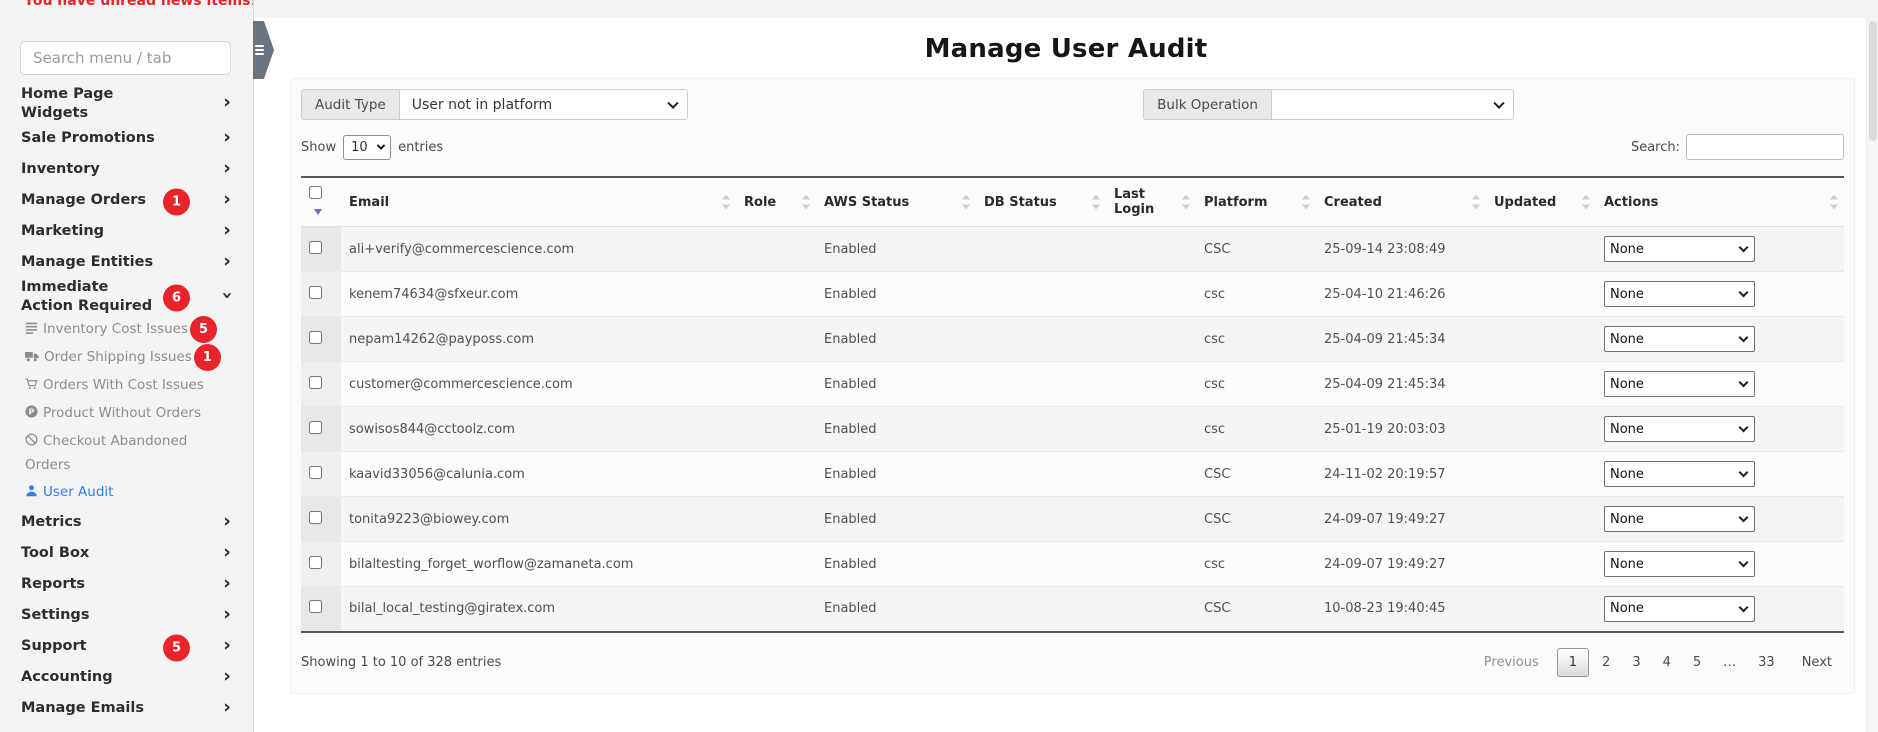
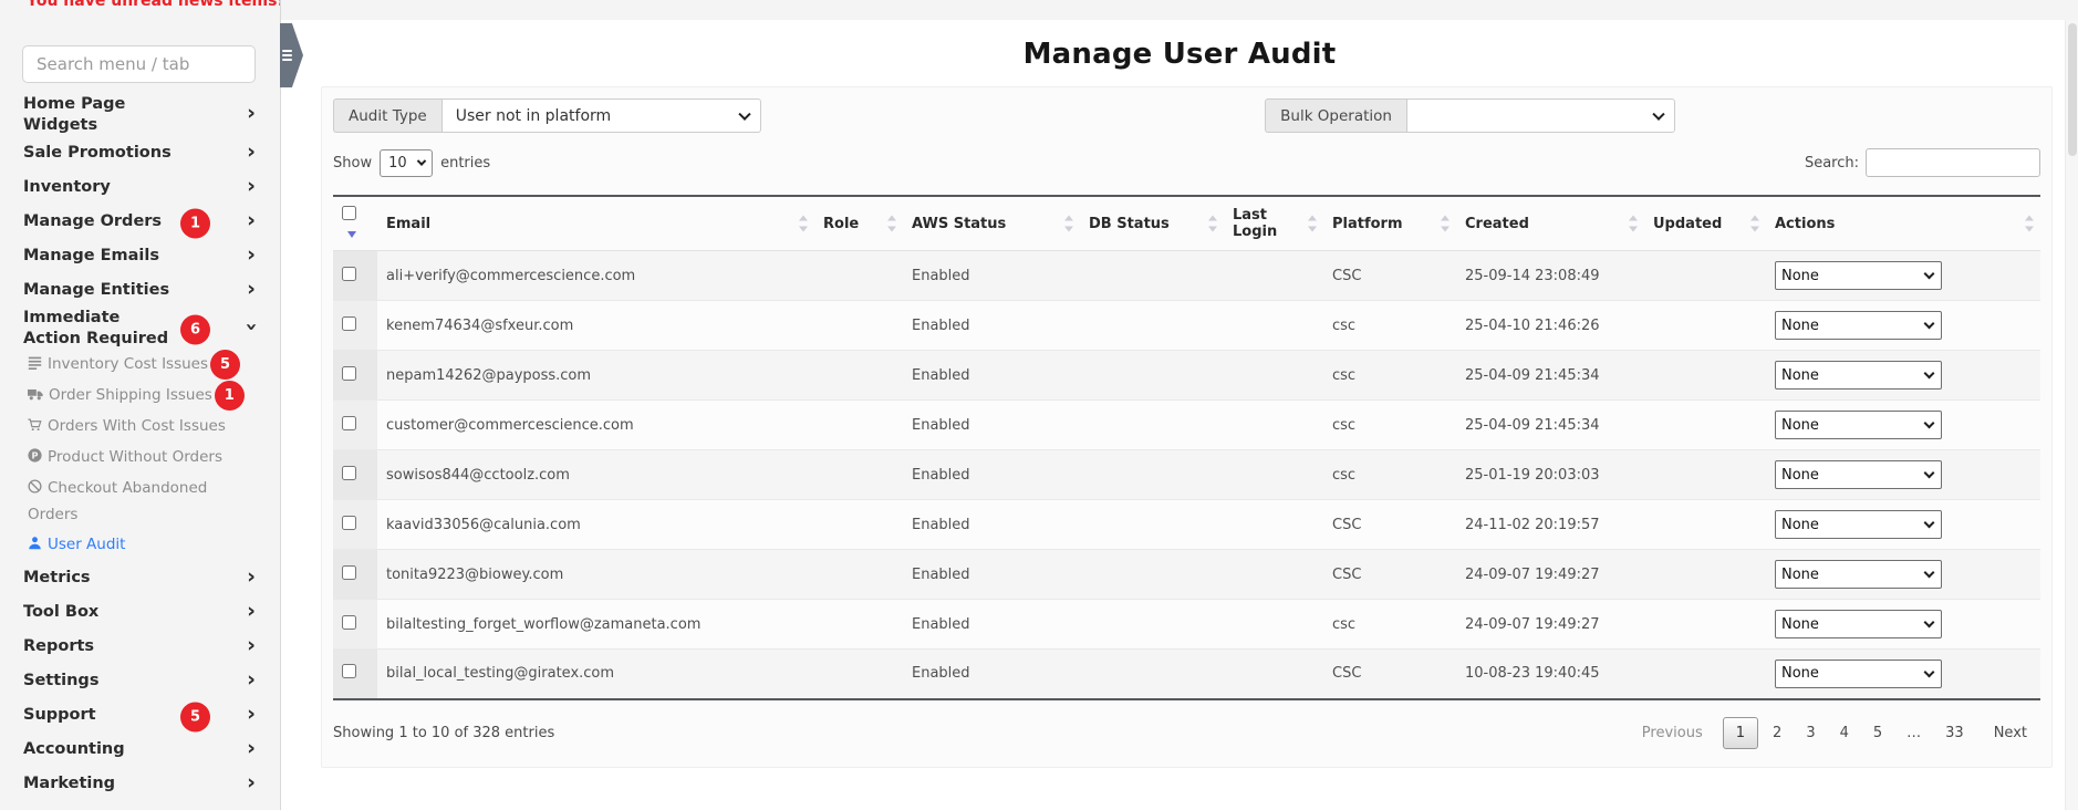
  You have unread news items
  Search menu / tab
  Home Page Widgets
  ›
  Sale Promotions
  ›
  Inventory
  ›
  Manage Orders
  1
  ›
- Marketing
+ Manage Emails
  ›
  Manage Entities
  ›
  Immediate Action Required
  6
  Inventory Cost Issues 5
  Order Shipping Issues 1
  Orders With Cost Issues
  P
  Product Without Orders
  Checkout Abandoned Orders
  User Audit
  Metrics
  ›
  Tool Box
  ›
  Reports
  ›
  Settings
  ›
  Support
  5
  ›
  Accounting
  ›
- Manage Emails
+ Marketing
  ›
  Manage User Audit
  Audit Type
  User not in platform
  Bulk Operation
  Show
  10
  entries
  Search:
  	Email	Role	AWS Status	DB Status	Last Login	Platform	Created	Updated	Actions
  	ali+verify@commercescience.com		Enabled			CSC	25-09-14 23:08:49		None
  	kenem74634@sfxeur.com		Enabled			csc	25-04-10 21:46:26		None
  	nepam14262@payposs.com		Enabled			csc	25-04-09 21:45:34		None
  	customer@commercescience.com		Enabled			csc	25-04-09 21:45:34		None
  	sowisos844@cctoolz.com		Enabled			csc	25-01-19 20:03:03		None
  	kaavid33056@calunia.com		Enabled			CSC	24-11-02 20:19:57		None
  	tonita9223@biowey.com		Enabled			CSC	24-09-07 19:49:27		None
  	bilaltesting_forget_worflow@zamaneta.com		Enabled			csc	24-09-07 19:49:27		None
  	bilal_local_testing@giratex.com		Enabled			CSC	10-08-23 19:40:45		None
  Showing 1 to 10 of 328 entries
  Previous
  1
  2
  3
  4
  5
  …
  33
  Next
